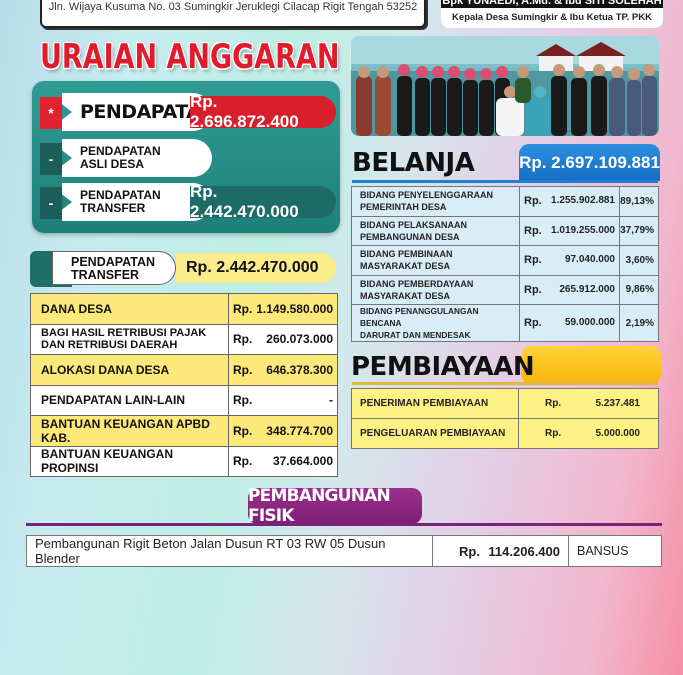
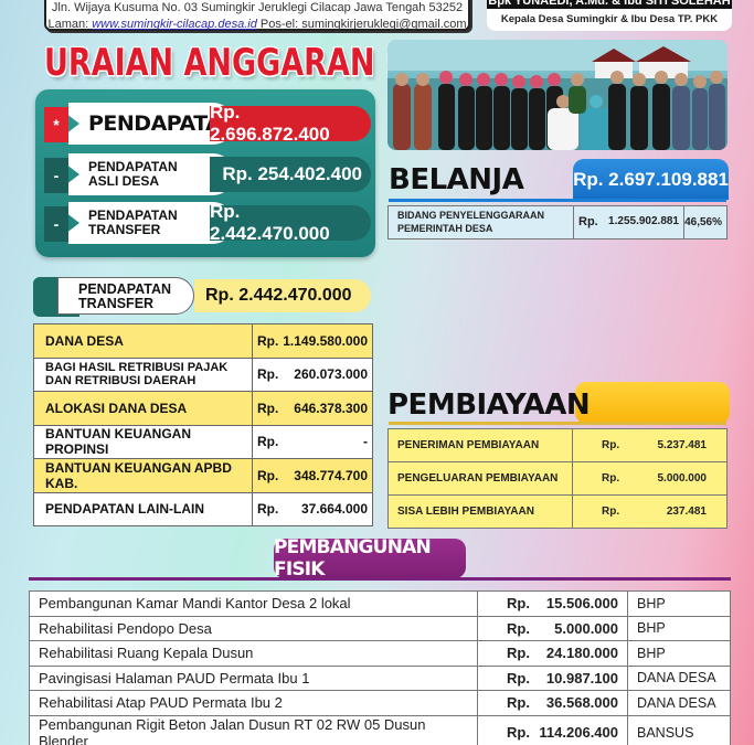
- Jln. Wijaya Kusuma No. 03 Sumingkir Jeruklegi Cilacap Rigit Tengah 53252
+ Jln. Wijaya Kusuma No. 03 Sumingkir Jeruklegi Cilacap Jawa Tengah 53252
+ Laman: www.sumingkir-cilacap.desa.id Pos-el: sumingkirjeruklegi@gmail.com
  Bpk YUNAEDI, A.Md. & Ibu SITI SOLEHAH
- Kepala Desa Sumingkir & Ibu Ketua TP. PKK
+ Kepala Desa Sumingkir & Ibu Desa TP. PKK
  URAIAN ANGGARAN
  *
  PENDAPAT
  Rp. 2.696.872.400
  -
  PENDAPATAN
  ASLI DESA
+ Rp. 254.402.400
  -
  PENDAPATAN
  TRANSFER
  Rp. 2.442.470.000
  PENDAPATAN
  TRANSFER
  Rp. 2.442.470.000
  DANA DESA	Rp. 1.149.580.000
  BAGI HASIL RETRIBUSI PAJAKDAN RETRIBUSI DAERAH	Rp. 260.073.000
  ALOKASI DANA DESA	Rp. 646.378.300
- PENDAPATAN LAIN-LAIN	Rp. -
+ BANTUAN KEUANGAN PROPINSI	Rp. -
  BANTUAN KEUANGAN APBD KAB.	Rp. 348.774.700
- BANTUAN KEUANGAN PROPINSI	Rp. 37.664.000
+ PENDAPATAN LAIN-LAIN	Rp. 37.664.000
  BELANJA
  Rp. 2.697.109.881
- BIDANG PENYELENGGARAANPEMERINTAH DESA	Rp. 1.255.902.881	89,13%
+ BIDANG PENYELENGGARAANPEMERINTAH DESA	Rp. 1.255.902.881	46,56%
- BIDANG PELAKSANAANPEMBANGUNAN DESA	Rp. 1.019.255.000	37,79%
- BIDANG PEMBINAANMASYARAKAT DESA	Rp. 97.040.000	3,60%
- BIDANG PEMBERDAYAANMASYARAKAT DESA	Rp. 265.912.000	9,86%
- BIDANG PENANGGULANGAN BENCANADARURAT DAN MENDESAK	Rp. 59.000.000	2,19%
  PEMBIAYAAN
  PENERIMAN PEMBIAYAAN	Rp. 5.237.481
  PENGELUARAN PEMBIAYAAN	Rp. 5.000.000
+ SISA LEBIH PEMBIAYAAN	Rp. 237.481
  PEMBANGUNAN FISIK
+ Pembangunan Kamar Mandi Kantor Desa 2 lokal	Rp. 15.506.000	BHP
+ Rehabilitasi Pendopo Desa	Rp. 5.000.000	BHP
+ Rehabilitasi Ruang Kepala Dusun	Rp. 24.180.000	BHP
+ Pavingisasi Halaman PAUD Permata Ibu 1	Rp. 10.987.100	DANA DESA
+ Rehabilitasi Atap PAUD Permata Ibu 2	Rp. 36.568.000	DANA DESA
- Pembangunan Rigit Beton Jalan Dusun RT 03 RW 05 Dusun Blender	Rp. 114.206.400	BANSUS
+ Pembangunan Rigit Beton Jalan Dusun RT 02 RW 05 Dusun Blender	Rp. 114.206.400	BANSUS
